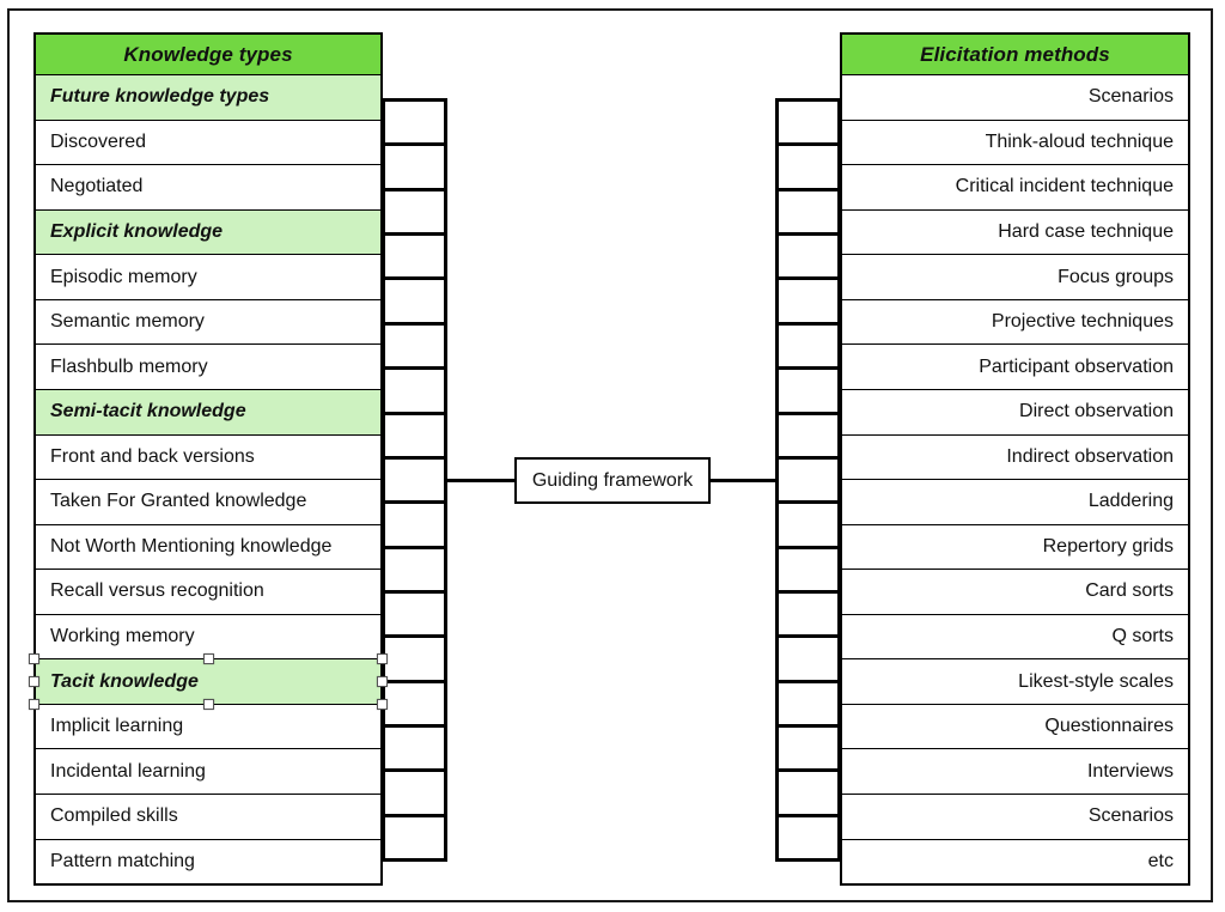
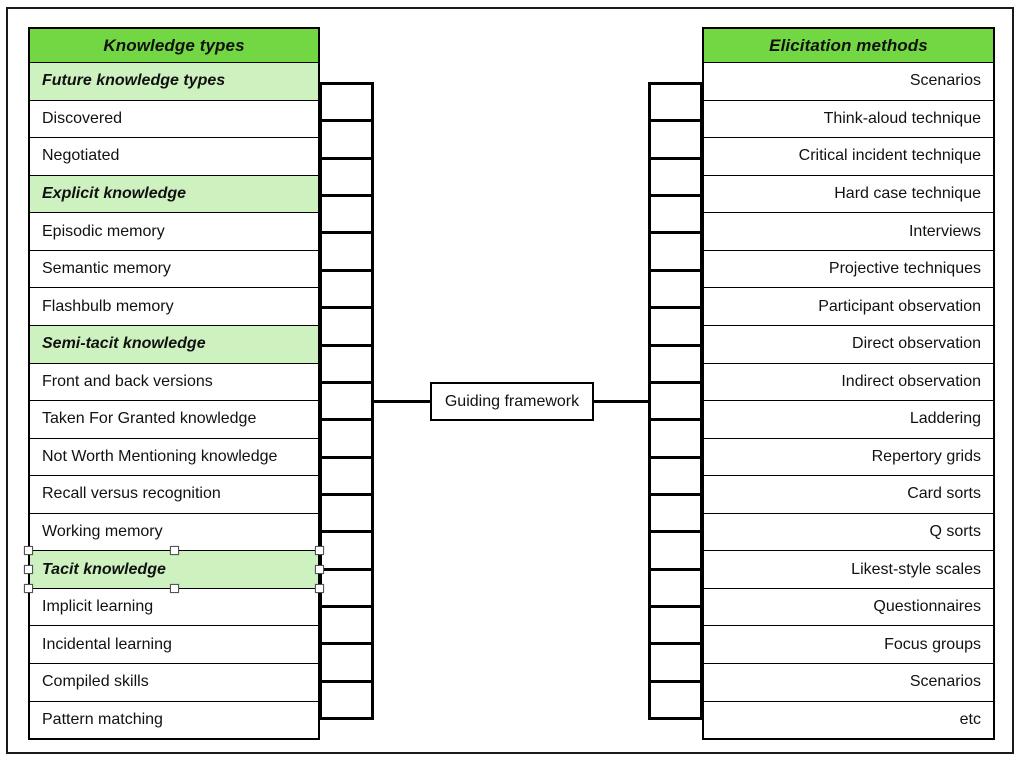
  Knowledge types
  Future knowledge types
  Discovered
  Negotiated
  Explicit knowledge
  Episodic memory
  Semantic memory
  Flashbulb memory
  Semi-tacit knowledge
  Front and back versions
  Taken For Granted knowledge
  Not Worth Mentioning knowledge
  Recall versus recognition
  Working memory
  Tacit knowledge
  Implicit learning
  Incidental learning
  Compiled skills
  Pattern matching
  Guiding framework
  Elicitation methods
  Scenarios
  Think-aloud technique
  Critical incident technique
  Hard case technique
- Focus groups
+ Interviews
  Projective techniques
  Participant observation
  Direct observation
  Indirect observation
  Laddering
  Repertory grids
  Card sorts
  Q sorts
  Likest-style scales
  Questionnaires
- Interviews
+ Focus groups
  Scenarios
  etc
